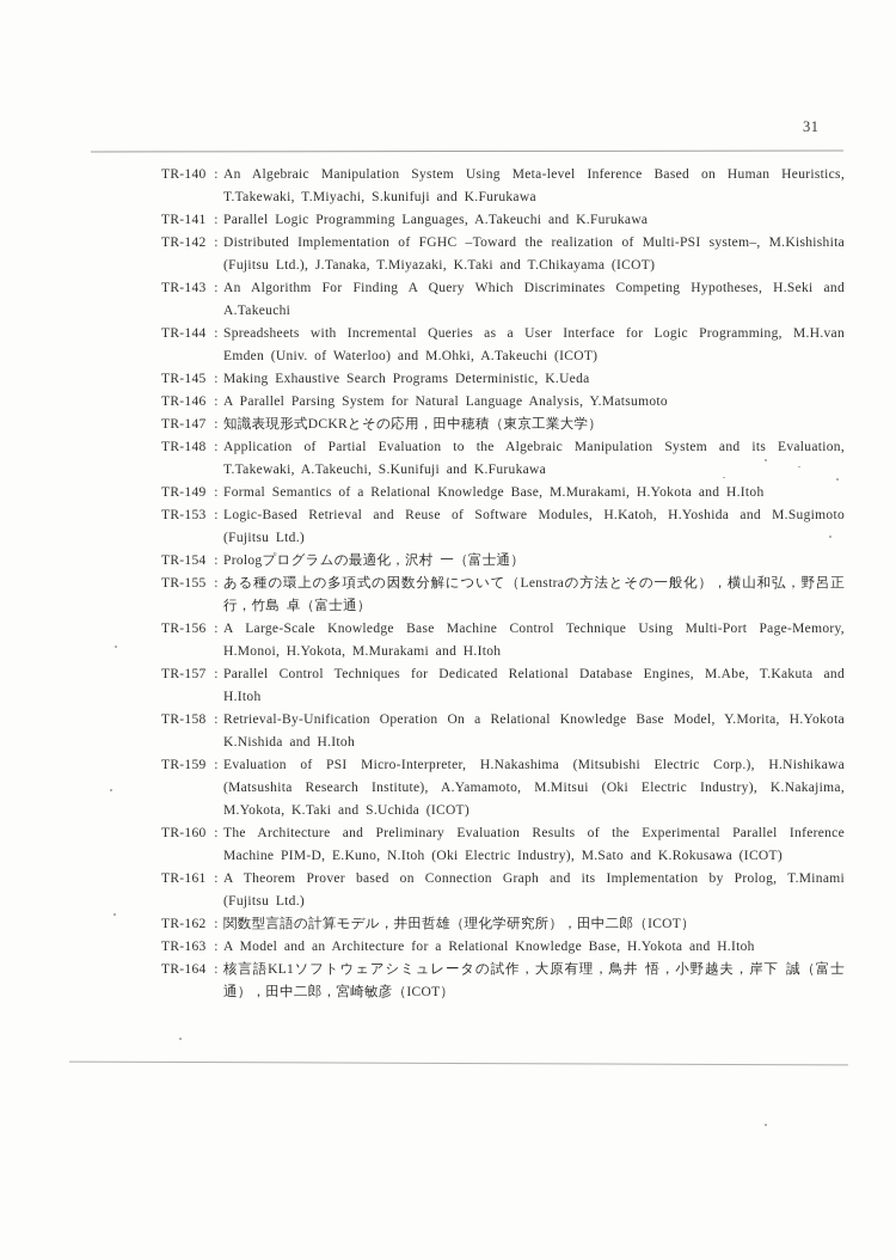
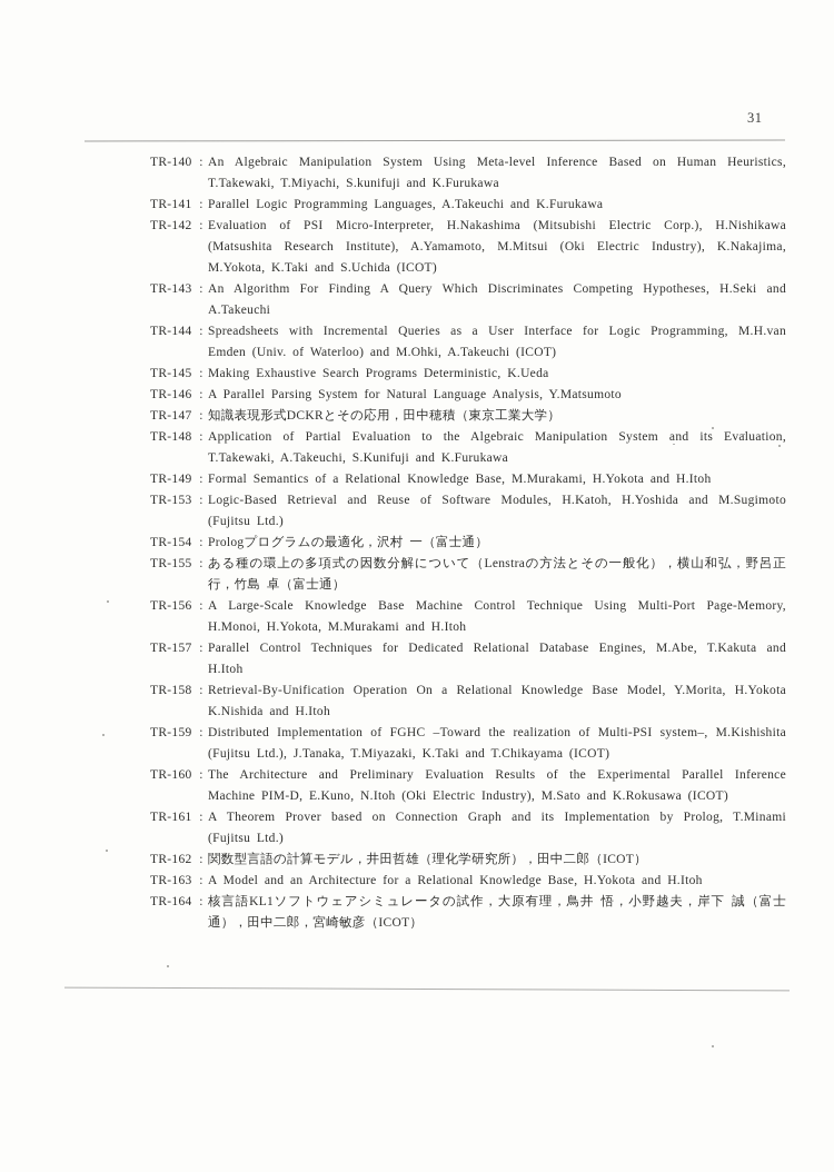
  31
  TR-140
  :
  An Algebraic Manipulation System Using Meta-level Inference Based on Human Heuristics, T.Takewaki, T.Miyachi, S.kunifuji and K.Furukawa
  TR-141
  :
  Parallel Logic Programming Languages, A.Takeuchi and K.Furukawa
  TR-142
  :
- Distributed Implementation of FGHC –Toward the realization of Multi-PSI system–, M.Kishishita (Fujitsu Ltd.), J.Tanaka, T.Miyazaki, K.Taki and T.Chikayama (ICOT)
+ Evaluation of PSI Micro-Interpreter, H.Nakashima (Mitsubishi Electric Corp.), H.Nishikawa (Matsushita Research Institute), A.Yamamoto, M.Mitsui (Oki Electric Industry), K.Nakajima, M.Yokota, K.Taki and S.Uchida (ICOT)
  TR-143
  :
  An Algorithm For Finding A Query Which Discriminates Competing Hypotheses, H.Seki and A.Takeuchi
  TR-144
  :
  Spreadsheets with Incremental Queries as a User Interface for Logic Programming, M.H.van Emden (Univ. of Waterloo) and M.Ohki, A.Takeuchi (ICOT)
  TR-145
  :
  Making Exhaustive Search Programs Deterministic, K.Ueda
  TR-146
  :
  A Parallel Parsing System for Natural Language Analysis, Y.Matsumoto
  TR-147
  :
  知識表現形式DCKRとその応用，田中穂積（東京工業大学）
  TR-148
  :
  Application of Partial Evaluation to the Algebraic Manipulation System and its Evaluation, T.Takewaki, A.Takeuchi, S.Kunifuji and K.Furukawa
  TR-149
  :
  Formal Semantics of a Relational Knowledge Base, M.Murakami, H.Yokota and H.Itoh
  TR-153
  :
  Logic-Based Retrieval and Reuse of Software Modules, H.Katoh, H.Yoshida and M.Sugimoto (Fujitsu Ltd.)
  TR-154
  :
  Prologプログラムの最適化，沢村 一（富士通）
  TR-155
  :
  ある種の環上の多項式の因数分解について（Lenstraの方法とその一般化），横山和弘，野呂正行，竹島 卓（富士通）
  TR-156
  :
  A Large-Scale Knowledge Base Machine Control Technique Using Multi-Port Page-Memory, H.Monoi, H.Yokota, M.Murakami and H.Itoh
  TR-157
  :
  Parallel Control Techniques for Dedicated Relational Database Engines, M.Abe, T.Kakuta and H.Itoh
  TR-158
  :
  Retrieval-By-Unification Operation On a Relational Knowledge Base Model, Y.Morita, H.Yokota K.Nishida and H.Itoh
  TR-159
  :
- Evaluation of PSI Micro-Interpreter, H.Nakashima (Mitsubishi Electric Corp.), H.Nishikawa (Matsushita Research Institute), A.Yamamoto, M.Mitsui (Oki Electric Industry), K.Nakajima, M.Yokota, K.Taki and S.Uchida (ICOT)
+ Distributed Implementation of FGHC –Toward the realization of Multi-PSI system–, M.Kishishita (Fujitsu Ltd.), J.Tanaka, T.Miyazaki, K.Taki and T.Chikayama (ICOT)
  TR-160
  :
  The Architecture and Preliminary Evaluation Results of the Experimental Parallel Inference Machine PIM-D, E.Kuno, N.Itoh (Oki Electric Industry), M.Sato and K.Rokusawa (ICOT)
  TR-161
  :
  A Theorem Prover based on Connection Graph and its Implementation by Prolog, T.Minami (Fujitsu Ltd.)
  TR-162
  :
  関数型言語の計算モデル，井田哲雄（理化学研究所），田中二郎（ICOT）
  TR-163
  :
  A Model and an Architecture for a Relational Knowledge Base, H.Yokota and H.Itoh
  TR-164
  :
  核言語KL1ソフトウェアシミュレータの試作，大原有理，鳥井 悟，小野越夫，岸下 誠（富士通），田中二郎，宮崎敏彦（ICOT）
